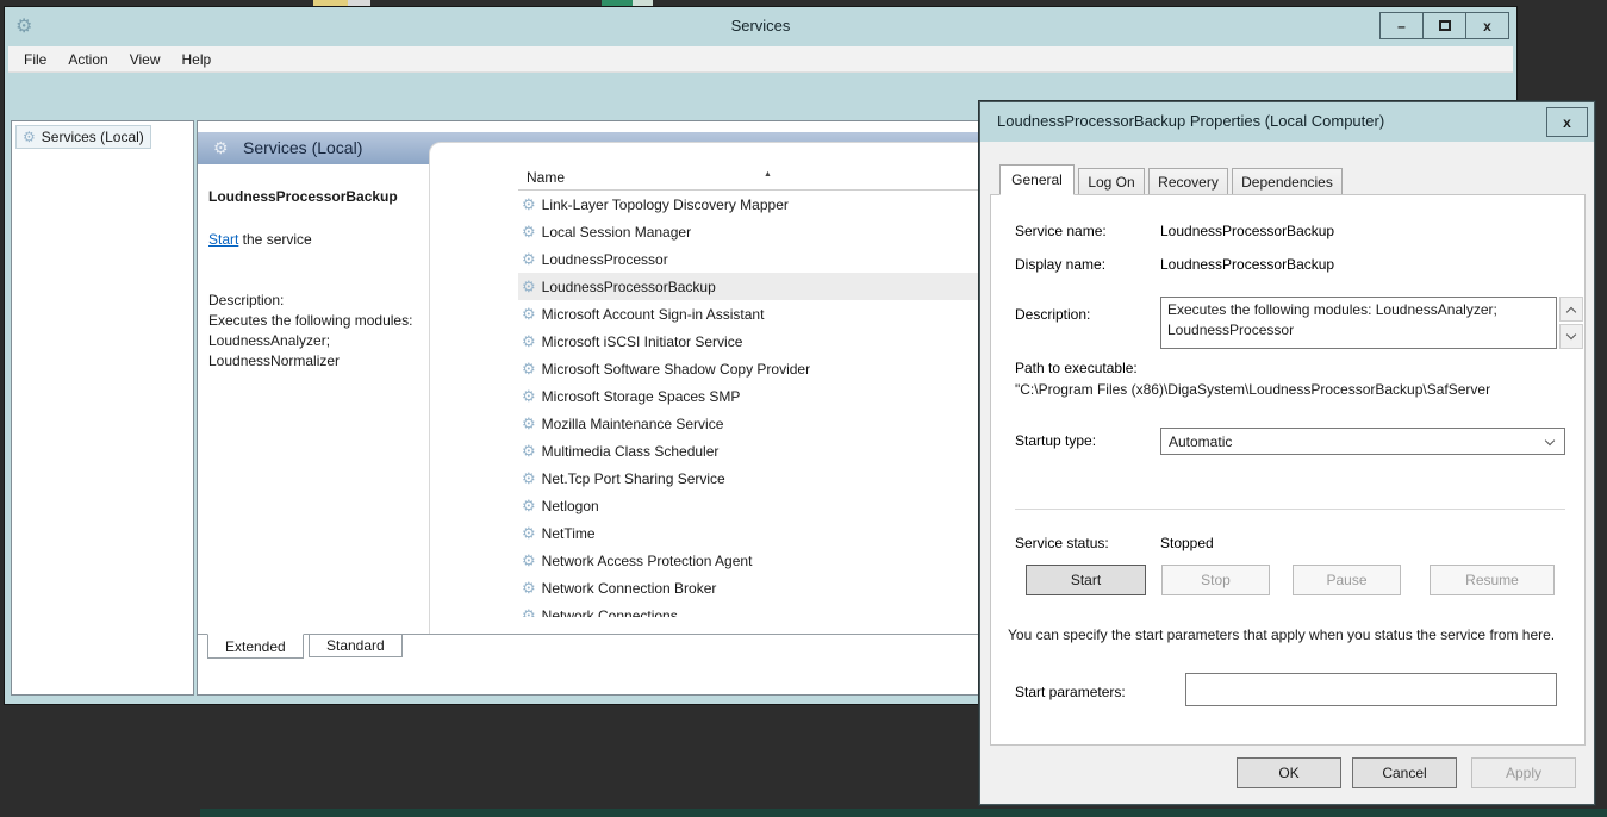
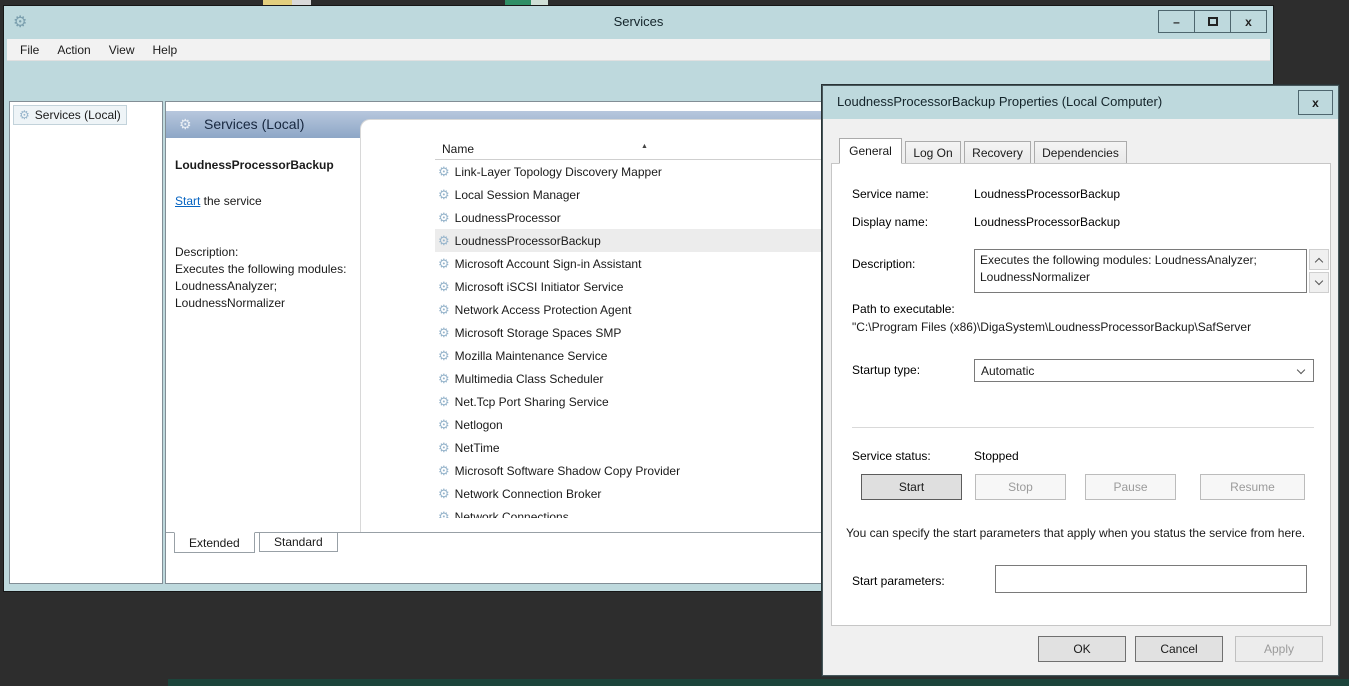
  ⚙
  Services
  –
  x
  File
  Action
  View
  Help
  ⚙
  Services (Local)
  ⚙
  Services (Local)
  LoudnessProcessorBackup
  Start the service
  Description:
  Executes the following modules:
  LoudnessAnalyzer;
  LoudnessNormalizer
  Name
  ⚙
  Link-Layer Topology Discovery Mapper
  ⚙
  Local Session Manager
  ⚙
  LoudnessProcessor
  ⚙
  LoudnessProcessorBackup
  ⚙
  Microsoft Account Sign-in Assistant
  ⚙
  Microsoft iSCSI Initiator Service
  ⚙
- Microsoft Software Shadow Copy Provider
+ Network Access Protection Agent
  ⚙
  Microsoft Storage Spaces SMP
  ⚙
  Mozilla Maintenance Service
  ⚙
  Multimedia Class Scheduler
  ⚙
  Net.Tcp Port Sharing Service
  ⚙
  Netlogon
  ⚙
  NetTime
  ⚙
- Network Access Protection Agent
+ Microsoft Software Shadow Copy Provider
  ⚙
  Network Connection Broker
  ⚙
  Network Connections
  Extended
  Standard
  LoudnessProcessorBackup Properties (Local Computer)
  x
  General
  Log On
  Recovery
  Dependencies
  Service name:
  LoudnessProcessorBackup
  Display name:
  LoudnessProcessorBackup
  Description:
- Executes the following modules: LoudnessAnalyzer; LoudnessProcessor
+ Executes the following modules: LoudnessAnalyzer; LoudnessNormalizer
  Path to executable:
  "C:\Program Files (x86)\DigaSystem\LoudnessProcessorBackup\SafServer
  Startup type:
  Automatic
  Service status:
  Stopped
  Start
  Stop
  Pause
  Resume
  You can specify the start parameters that apply when you status the service from here.
  Start parameters:
  OK
  Cancel
  Apply
